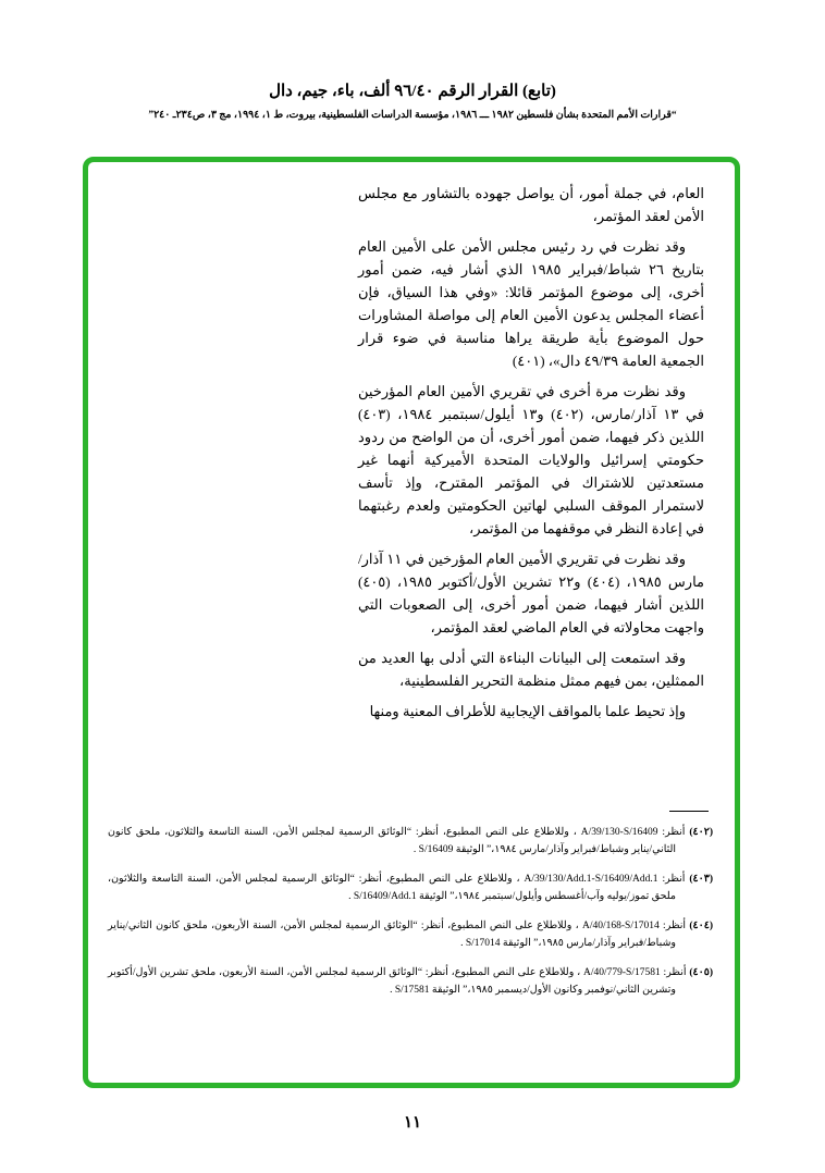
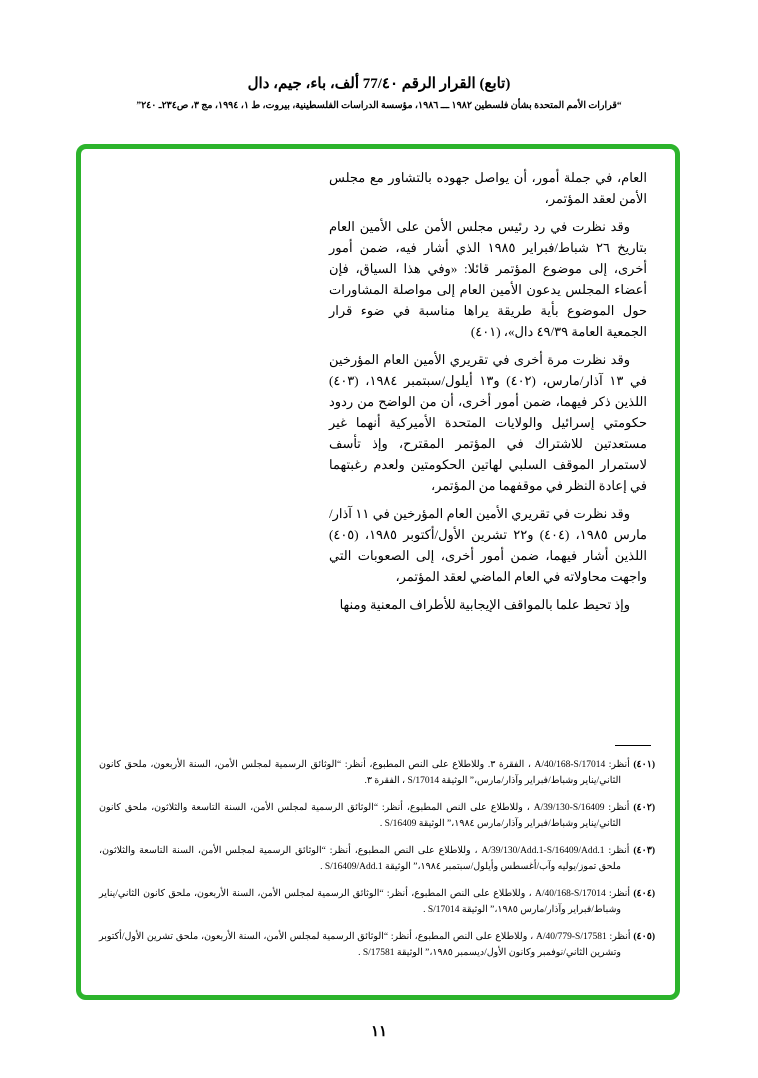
- (تابع) القرار الرقم ٩٦/٤٠ ألف، باء، جيم، دال
+ (تابع) القرار الرقم 77/٤٠ ألف، باء، جيم، دال
  “قرارات الأمم المتحدة بشأن فلسطين ١٩٨٢ ـــ ١٩٨٦، مؤسسة الدراسات الفلسطينية، بيروت، ط ١، ١٩٩٤، مج ٣، ص٢٣٤ـ ٢٤٠”
  العام، في جملة أمور، أن يواصل جهوده بالتشاور مع مجلس الأمن لعقد المؤتمر،
  وقد نظرت في رد رئيس مجلس الأمن على الأمين العام بتاريخ ٢٦ شباط/فبراير ١٩٨٥ الذي أشار فيه، ضمن أمور أخرى، إلى موضوع المؤتمر قائلا: «وفي هذا السياق، فإن أعضاء المجلس يدعون الأمين العام إلى مواصلة المشاورات حول الموضوع بأية طريقة يراها مناسبة في ضوء قرار الجمعية العامة ٤٩/٣٩ دال»، (٤٠١)
  وقد نظرت مرة أخرى في تقريري الأمين العام المؤرخين في ١٣ آذار/مارس، (٤٠٢) و١٣ أيلول/سبتمبر ١٩٨٤، (٤٠٣) اللذين ذكر فيهما، ضمن أمور أخرى، أن من الواضح من ردود حكومتي إسرائيل والولايات المتحدة الأميركية أنهما غير مستعدتين للاشتراك في المؤتمر المقترح، وإذ تأسف لاستمرار الموقف السلبي لهاتين الحكومتين ولعدم رغبتهما في إعادة النظر في موقفهما من المؤتمر،
  وقد نظرت في تقريري الأمين العام المؤرخين في ١١ آذار/مارس ١٩٨٥، (٤٠٤) و٢٢ تشرين الأول/أكتوبر ١٩٨٥، (٤٠٥) اللذين أشار فيهما، ضمن أمور أخرى، إلى الصعوبات التي واجهت محاولاته في العام الماضي لعقد المؤتمر،
- وقد استمعت إلى البيانات البناءة التي أدلى بها العديد من الممثلين، بمن فيهم ممثل منظمة التحرير الفلسطينية،
  وإذ تحيط علما بالمواقف الإيجابية للأطراف المعنية ومنها
+ (٤٠١) أنظر: A/40/168-S/17014 ، الفقرة ٣. وللاطلاع على النص المطبوع، أنظر: “الوثائق الرسمية لمجلس الأمن، السنة الأربعون، ملحق كانون الثاني/يناير وشباط/فبراير وآذار/مارس،” الوثيقة S/17014 ، الفقرة ٣.
  (٤٠٢) أنظر: A/39/130-S/16409 ، وللاطلاع على النص المطبوع، أنظر: “الوثائق الرسمية لمجلس الأمن، السنة التاسعة والثلاثون، ملحق كانون الثاني/يناير وشباط/فبراير وآذار/مارس ١٩٨٤،” الوثيقة S/16409 .
  (٤٠٣) أنظر: A/39/130/Add.1-S/16409/Add.1 ، وللاطلاع على النص المطبوع، أنظر: “الوثائق الرسمية لمجلس الأمن، السنة التاسعة والثلاثون، ملحق تموز/يوليه وآب/أغسطس وأيلول/سبتمبر ١٩٨٤،” الوثيقة S/16409/Add.1 .
  (٤٠٤) أنظر: A/40/168-S/17014 ، وللاطلاع على النص المطبوع، أنظر: “الوثائق الرسمية لمجلس الأمن، السنة الأربعون، ملحق كانون الثاني/يناير وشباط/فبراير وآذار/مارس ١٩٨٥،” الوثيقة S/17014 .
  (٤٠٥) أنظر: A/40/779-S/17581 ، وللاطلاع على النص المطبوع، أنظر: “الوثائق الرسمية لمجلس الأمن، السنة الأربعون، ملحق تشرين الأول/أكتوبر وتشرين الثاني/نوفمبر وكانون الأول/ديسمبر ١٩٨٥،” الوثيقة S/17581 .
  ١١
